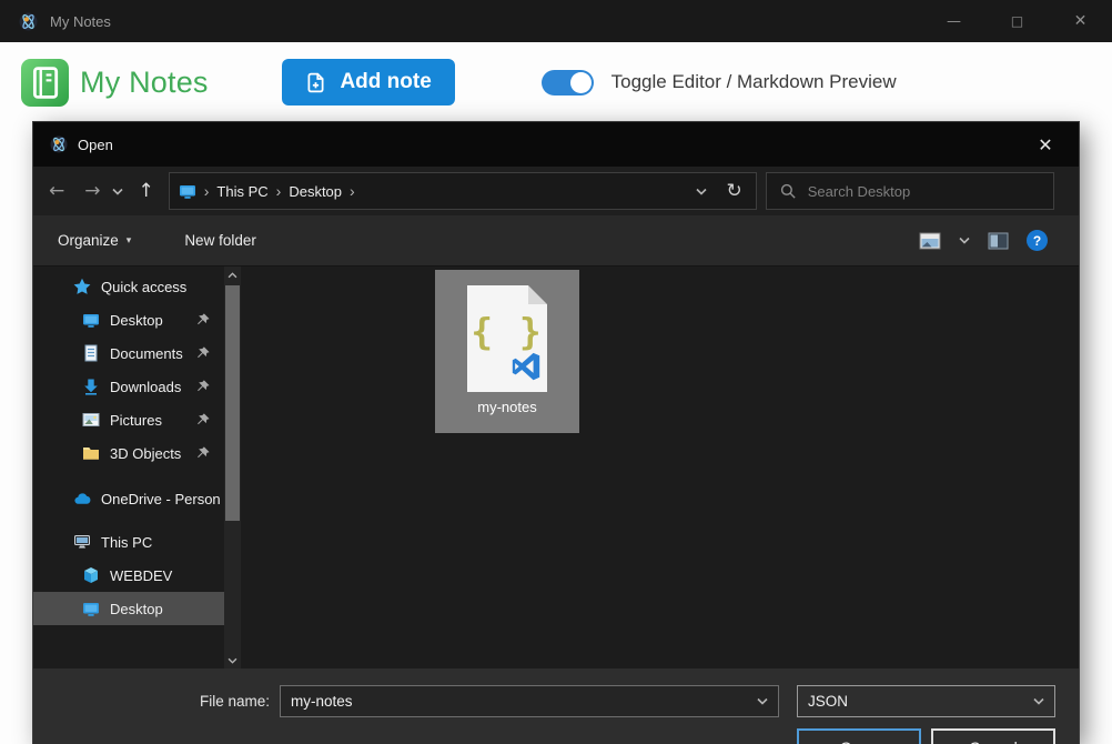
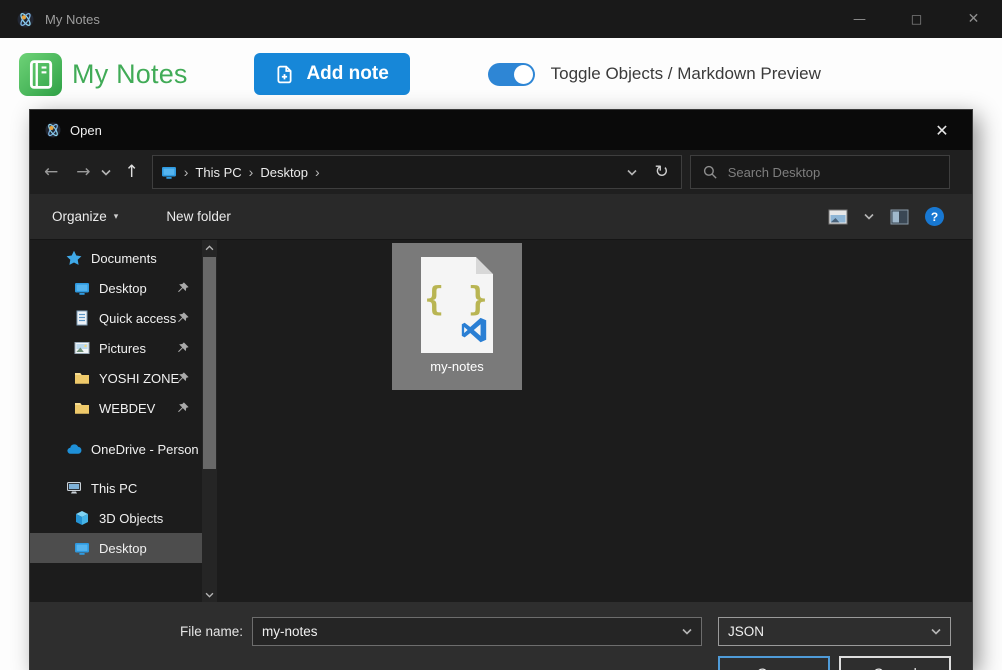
  My Notes
  —
  □
  ✕
  My Notes
  Add note
- Toggle Editor / Markdown Preview
+ Toggle Objects / Markdown Preview
  Open
  ✕
  ←
  →
  ↑
  ›
  This PC
  ›
  Desktop
  ›
  ↻
  Search Desktop
  Organize
  ▾
  New folder
  ?
- Quick access
+ Documents
  Desktop
- Documents
+ Quick access
- Downloads
  Pictures
+ YOSHI ZONE
- 3D Objects
+ WEBDEV
  OneDrive - Person
  This PC
- WEBDEV
+ 3D Objects
  Desktop
  { }
  my-notes
  File name:
  my-notes
  JSON
